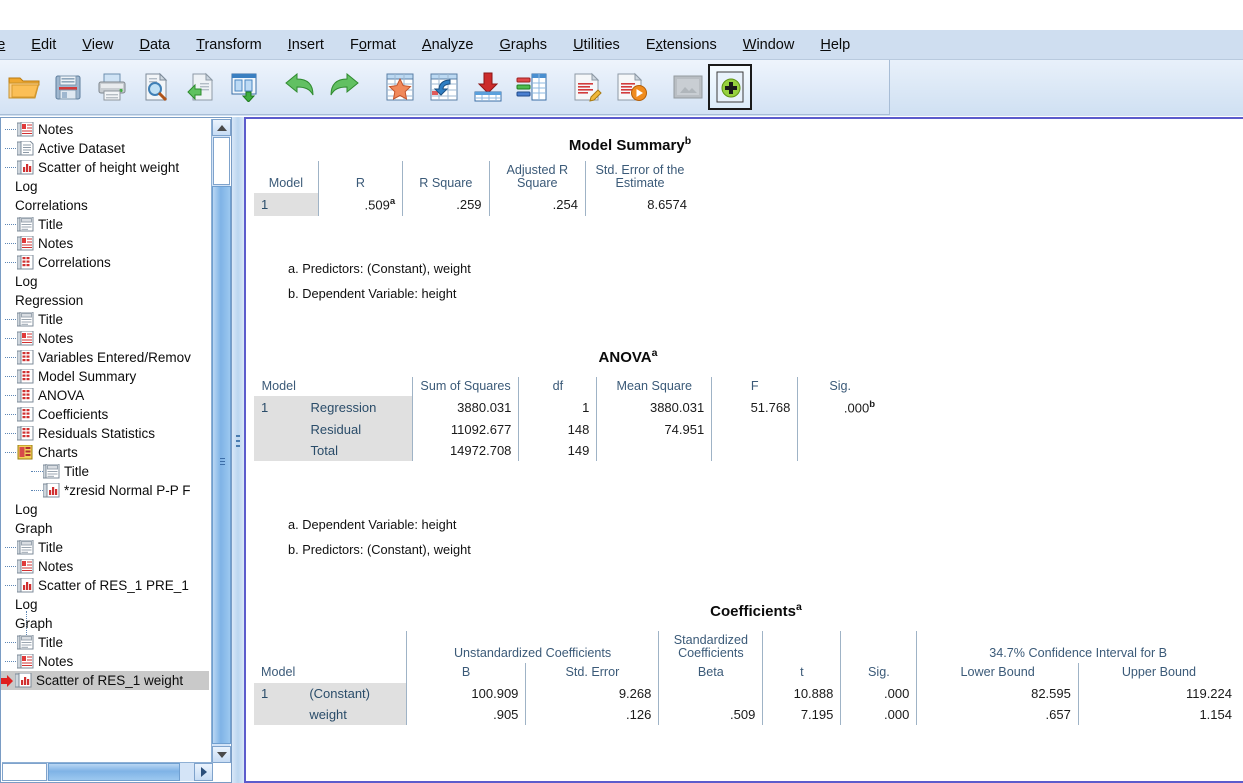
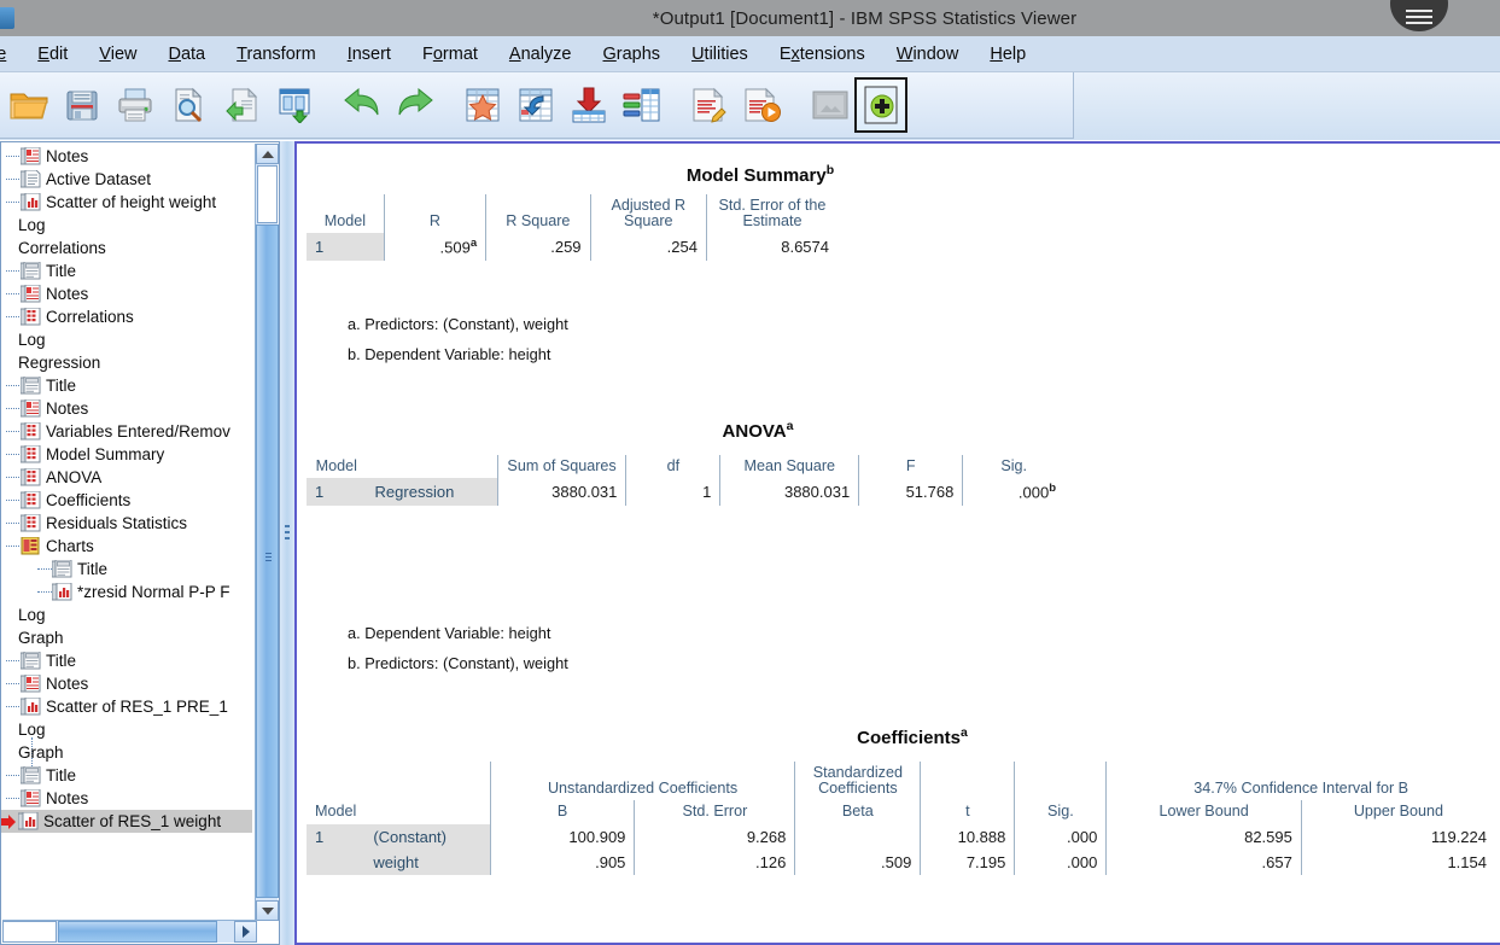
+ *Output1 [Document1] - IBM SPSS Statistics Viewer
  Edit
  View
  Data
  Transform
  Insert
  Format
  Analyze
  Graphs
  Utilities
  Extensions
  Window
  Help
  Notes
  Active Dataset
  Scatter of height weight
  Log
  Correlations
  Title
  Notes
  Correlations
  Log
  Regression
  Title
  Notes
  Variables Entered/Remov
  Model Summary
  ANOVA
  Coefficients
  Residuals Statistics
  Charts
  Title
  *zresid Normal P-P F
  Log
  Graph
  Title
  Notes
  Scatter of RES_1 PRE_1
  Log
  Graph
  Title
  Notes
  Scatter of RES_1 weight
  Model Summaryb
  Model	R	R Square	Adjusted R Square	Std. Error of the Estimate
  1	.509a	.259	.254	8.6574
  a. Predictors: (Constant), weight
  b. Dependent Variable: height
  ANOVAa
  Model		Sum of Squares	df	Mean Square	F	Sig.
  1	Regression	3880.031	1	3880.031	51.768	.000b
- 	Residual	11092.677	148	74.951
- 	Total	14972.708	149
  a. Dependent Variable: height
  b. Predictors: (Constant), weight
  Coefficientsa
  Model		Unstandardized Coefficients	Standardized Coefficients			34.7% Confidence Interval for B
  B	Std. Error	Beta	t	Sig.	Lower Bound	Upper Bound
  1	(Constant)	100.909	9.268		10.888	.000	82.595	119.224
  	weight	.905	.126	.509	7.195	.000	.657	1.154
